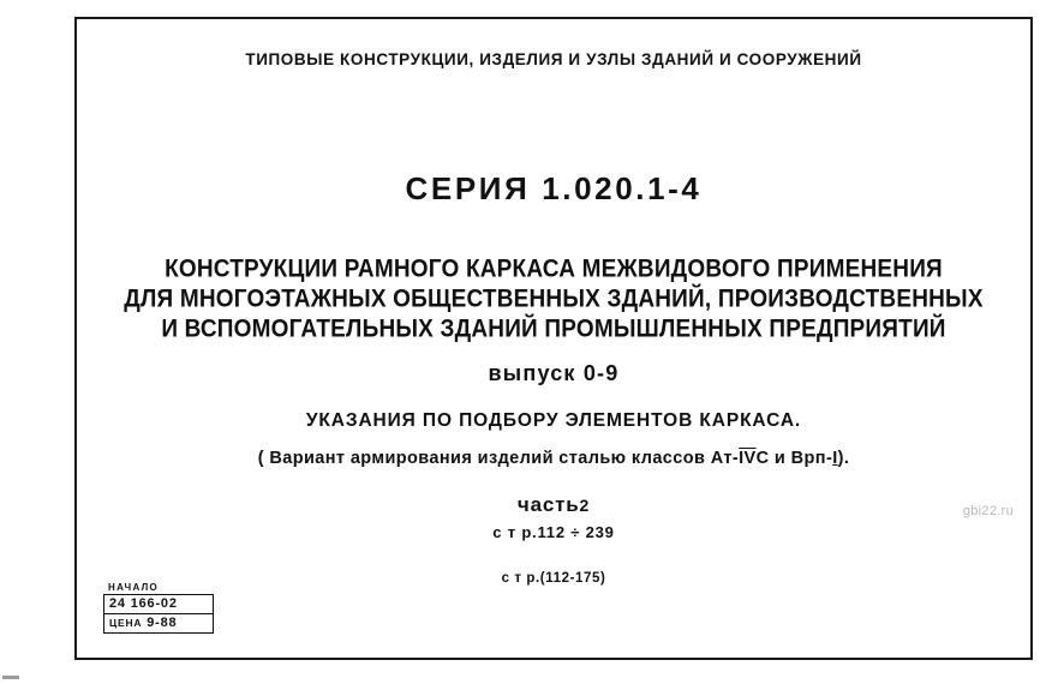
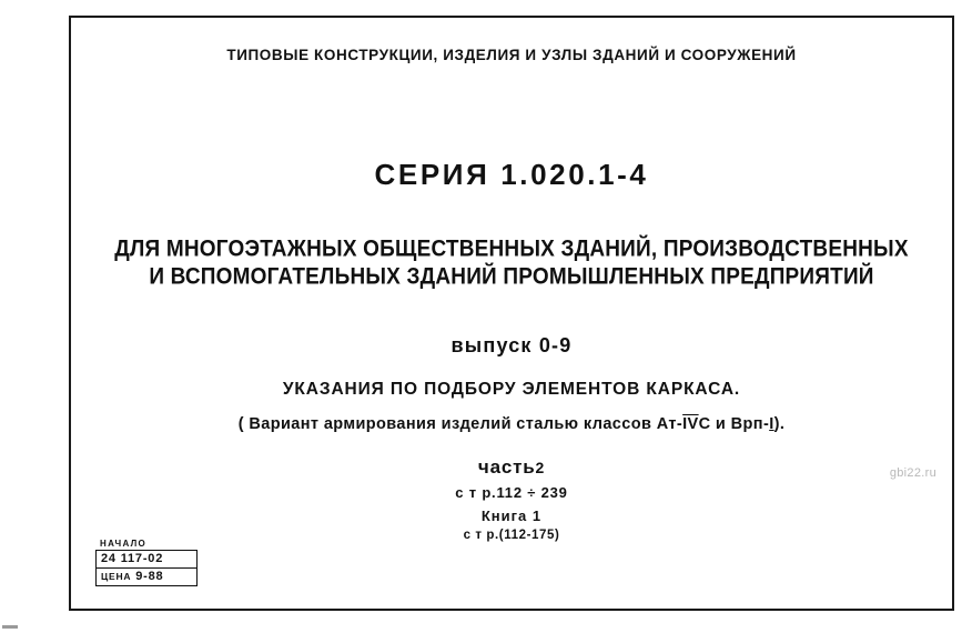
  ТИПОВЫЕ КОНСТРУКЦИИ, ИЗДЕЛИЯ И УЗЛЫ ЗДАНИЙ И СООРУЖЕНИЙ
  СЕРИЯ 1.020.1-4
- КОНСТРУКЦИИ РАМНОГО КАРКАСА МЕЖВИДОВОГО ПРИМЕНЕНИЯ
  ДЛЯ МНОГОЭТАЖНЫХ ОБЩЕСТВЕННЫХ ЗДАНИЙ, ПРОИЗВОДСТВЕННЫХ
  И ВСПОМОГАТЕЛЬНЫХ ЗДАНИЙ ПРОМЫШЛЕННЫХ ПРЕДПРИЯТИЙ
  выпуск 0-9
  УКАЗАНИЯ ПО ПОДБОРУ ЭЛЕМЕНТОВ КАРКАСА.
  ( Вариант армирования изделий сталью классов Ат-IVС и Врп-I).
  часть2
  с т р.112 ÷ 239
+ Книга 1
  с т р.(112-175)
  НАЧАЛО
- 24 166-02
+ 24 117-02
  ЦЕНА 9-88
  gbi22.ru
